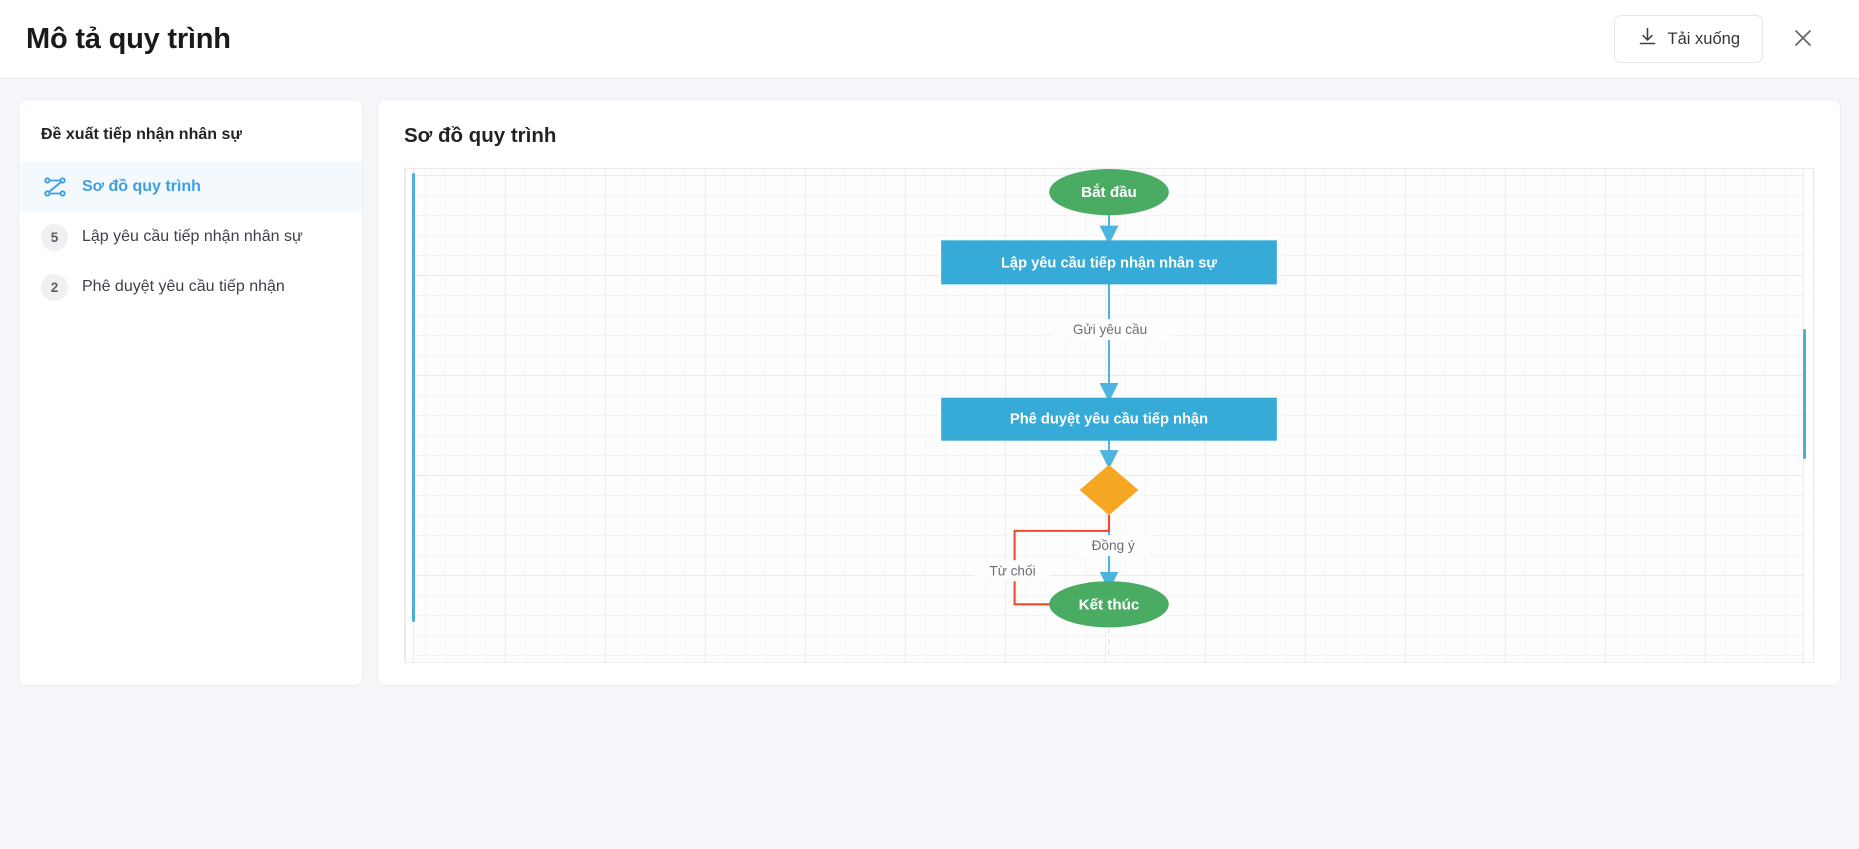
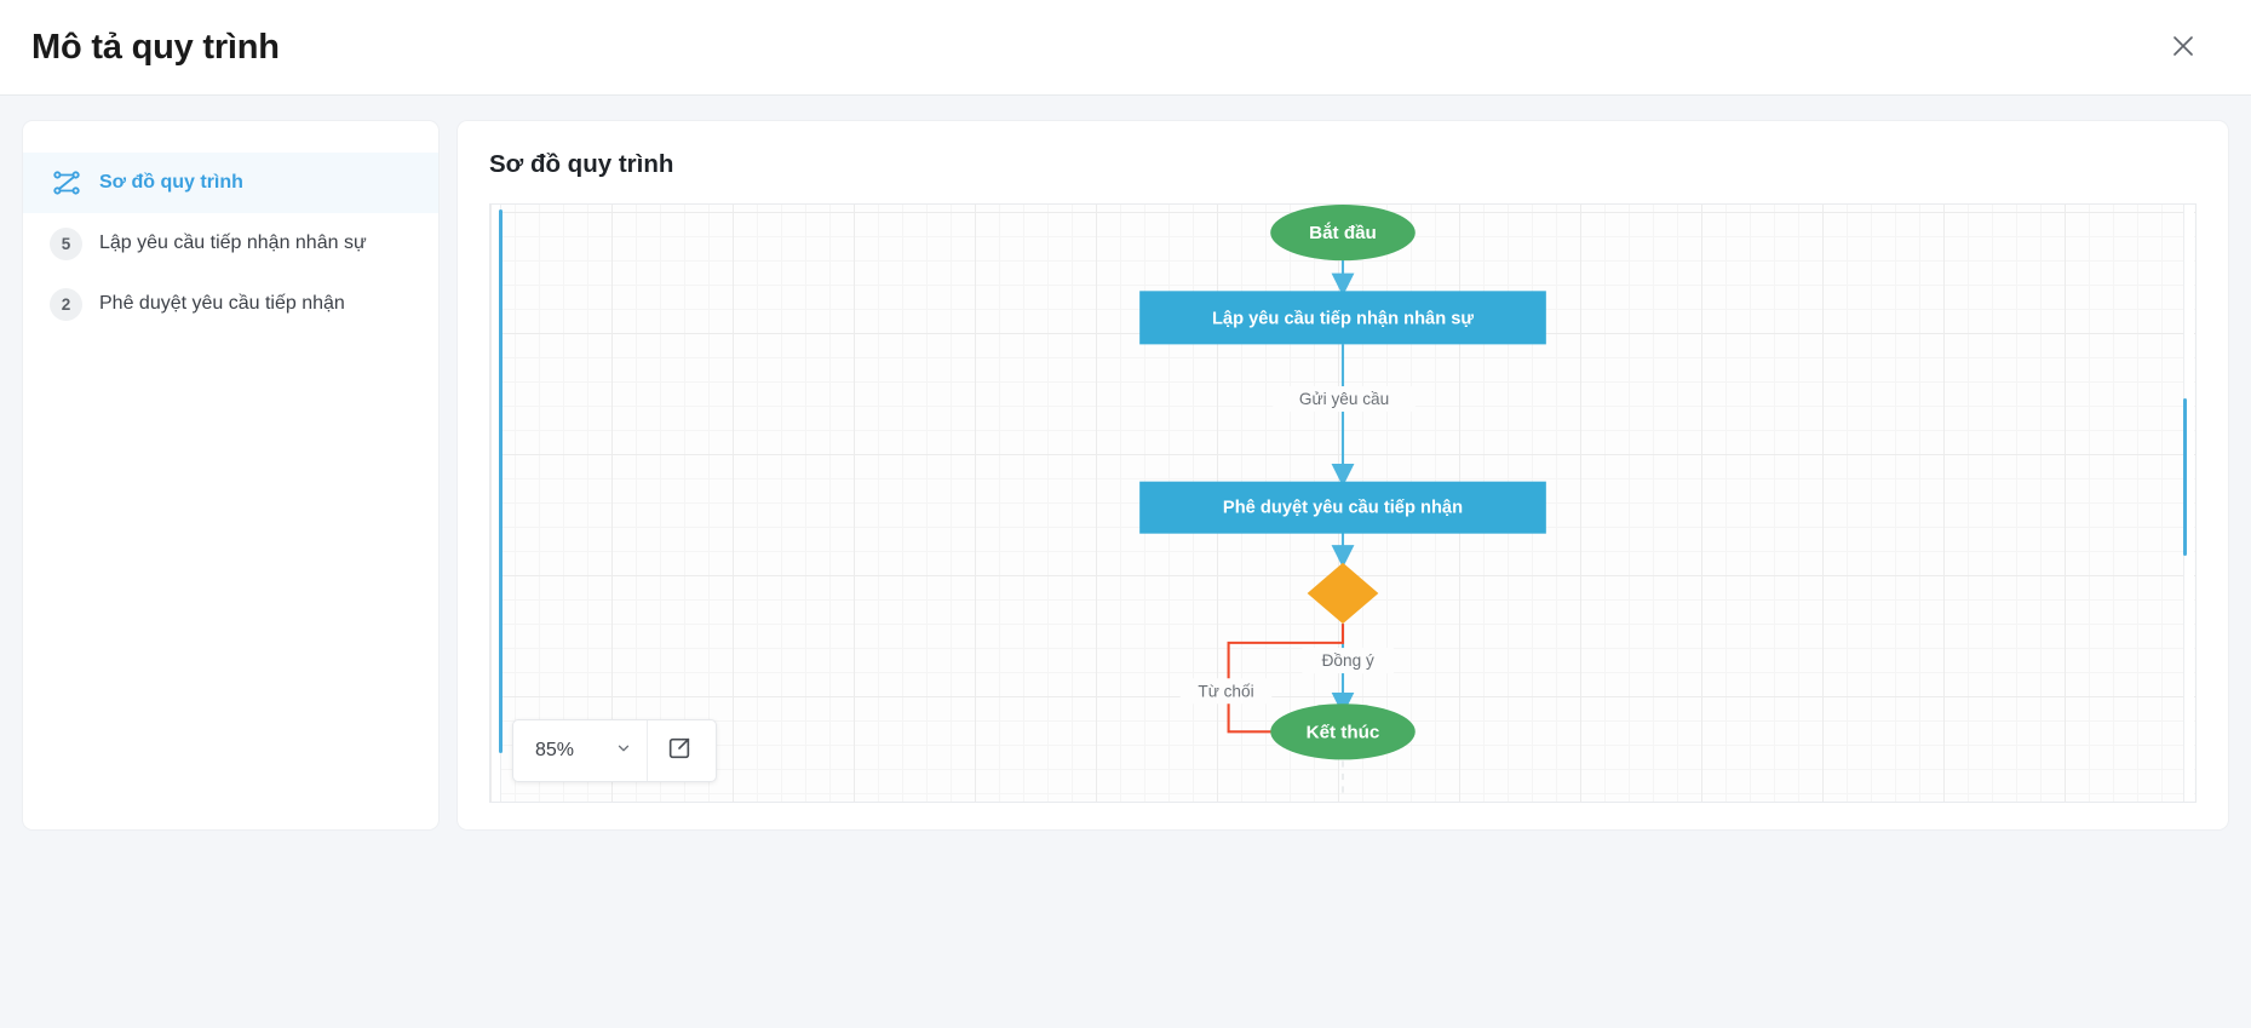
  Mô tả quy trình
- Tải xuống
- Đề xuất tiếp nhận nhân sự
  Sơ đồ quy trình
  5
  Lập yêu cầu tiếp nhận nhân sự
  2
  Phê duyệt yêu cầu tiếp nhận
  Sơ đồ quy trình
  Bắt đầu
  Lập yêu cầu tiếp nhận nhân sự
  Gửi yêu cầu
  Phê duyệt yêu cầu tiếp nhận
  Đồng ý
  Từ chối
  Kết thúc
+ 85%
